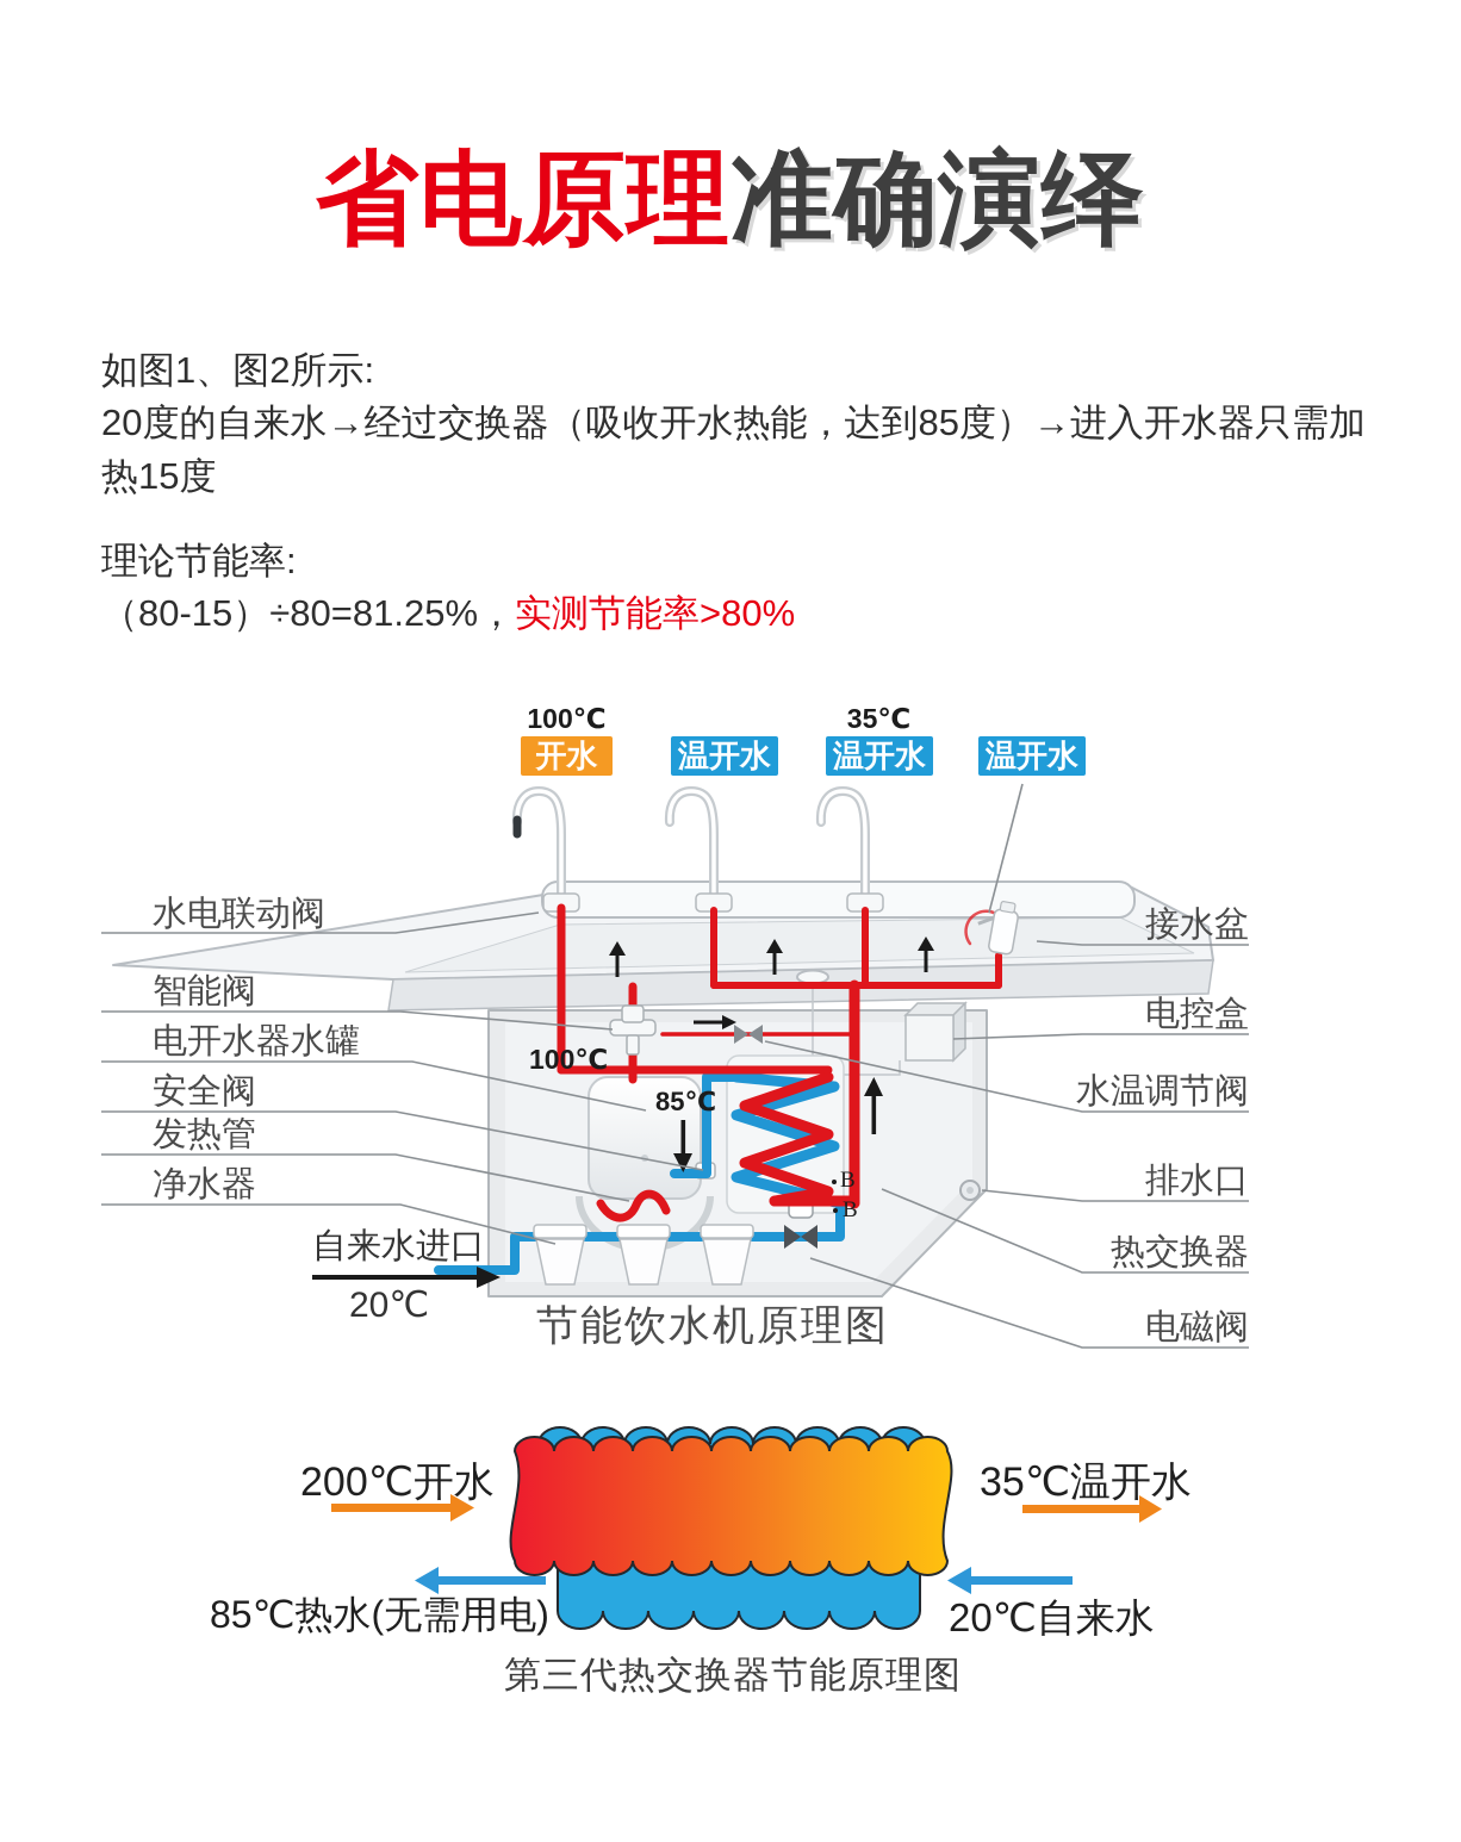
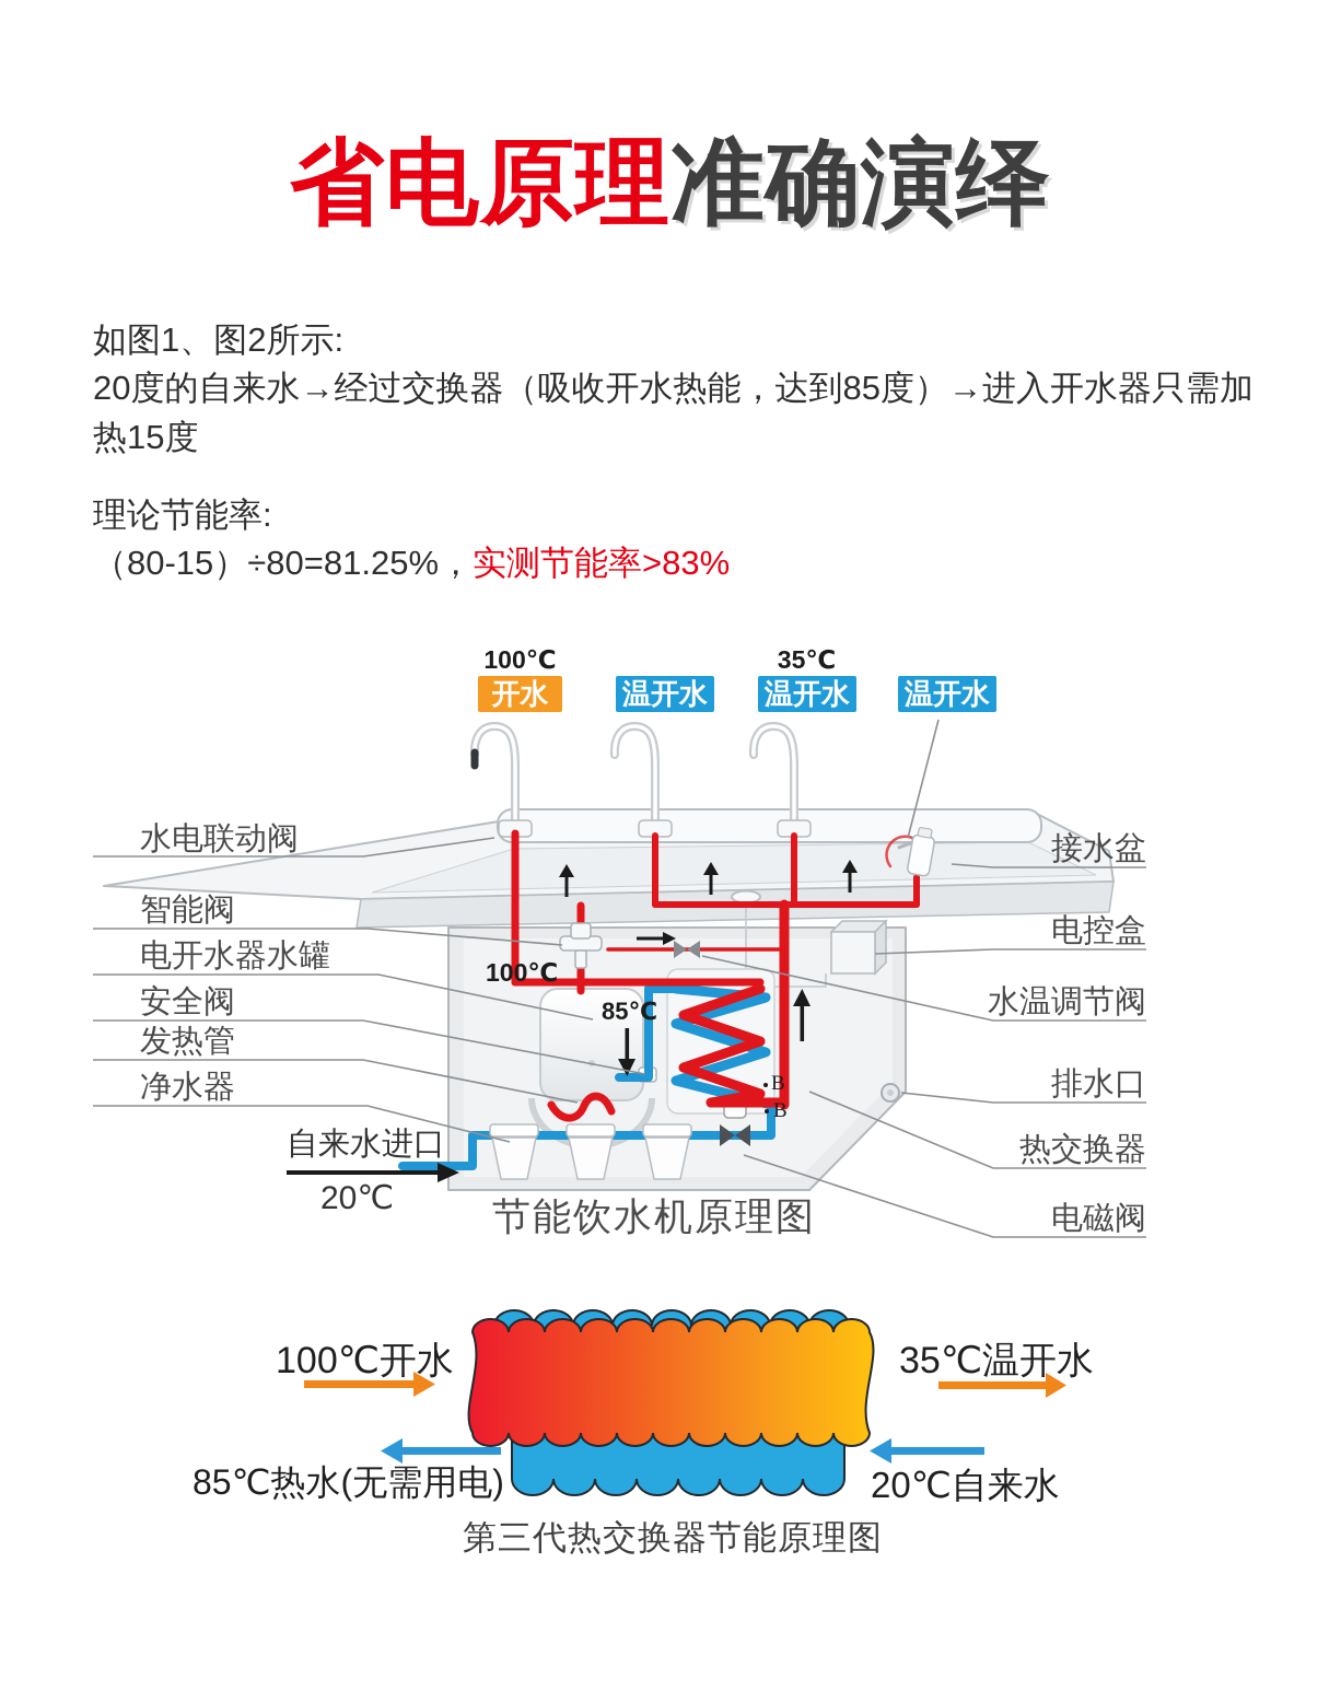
  省电原理准确演绎
  如图1、图2所示:
  20度的自来水→经过交换器（吸收开水热能，达到85度）→进入开水器只需加热15度
  理论节能率:
- （80-15）÷80=81.25%，实测节能率>80%
+ （80-15）÷80=81.25%，实测节能率>83%
  100℃
  35℃
  开水
  温开水
  温开水
  温开水
  水电联动阀
  智能阀
  电开水器水罐
  安全阀
  发热管
  净水器
  接水盆
  电控盒
  水温调节阀
  排水口
  热交换器
  电磁阀
  自来水进口
  20℃
  100℃
  85℃
  B
  B
  节能饮水机原理图
- 200℃开水
+ 100℃开水
  35℃温开水
  85℃热水(无需用电)
  20℃自来水
  第三代热交换器节能原理图
